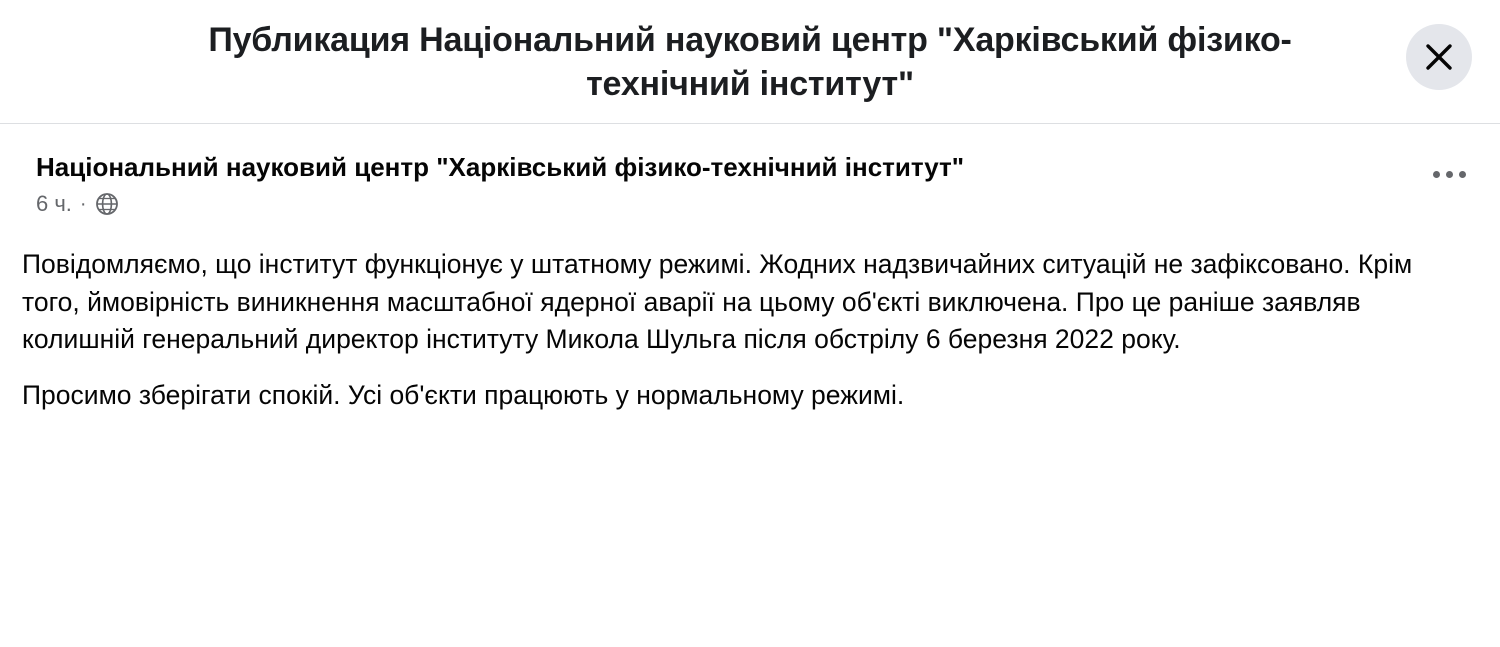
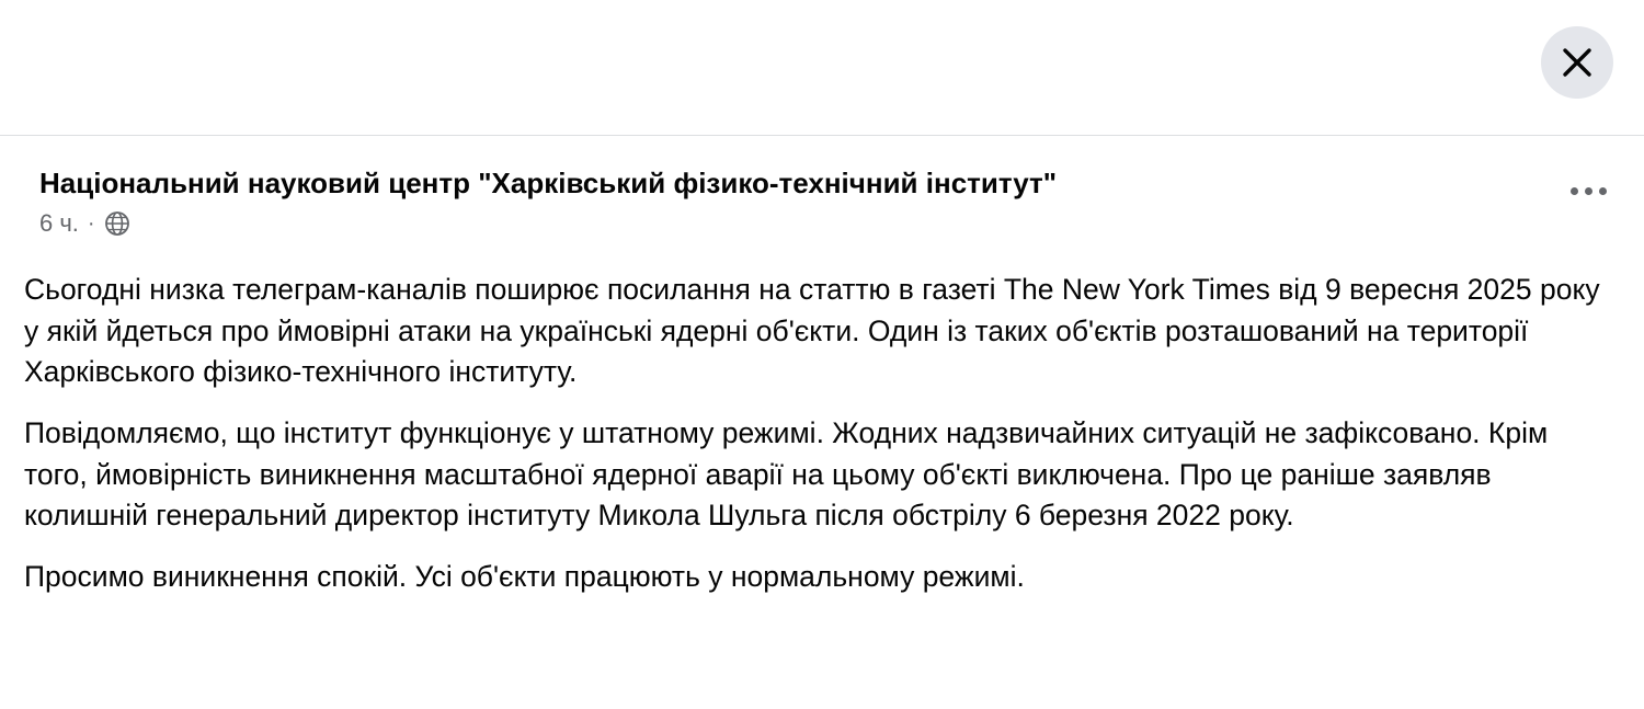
- Публикация Національний науковий центр "Харківський фізико-технічний інститут"
  Національний науковий центр "Харківський фізико-технічний інститут"
  6 ч.
  ·
+ Сьогодні низка телеграм-каналів поширює посилання на статтю в газеті The New York Times від 9 вересня 2025 року у якій йдеться про ймовірні атаки на українські ядерні об'єкти. Один із таких об'єктів розташований на території Харківського фізико-технічного інституту.
  Повідомляємо, що інститут функціонує у штатному режимі. Жодних надзвичайних ситуацій не зафіксовано. Крім того, ймовірність виникнення масштабної ядерної аварії на цьому об'єкті виключена. Про це раніше заявляв колишній генеральний директор інституту Микола Шульга після обстрілу 6 березня 2022 року.
- Просимо зберігати спокій. Усі об'єкти працюють у нормальному режимі.
+ Просимо виникнення спокій. Усі об'єкти працюють у нормальному режимі.
